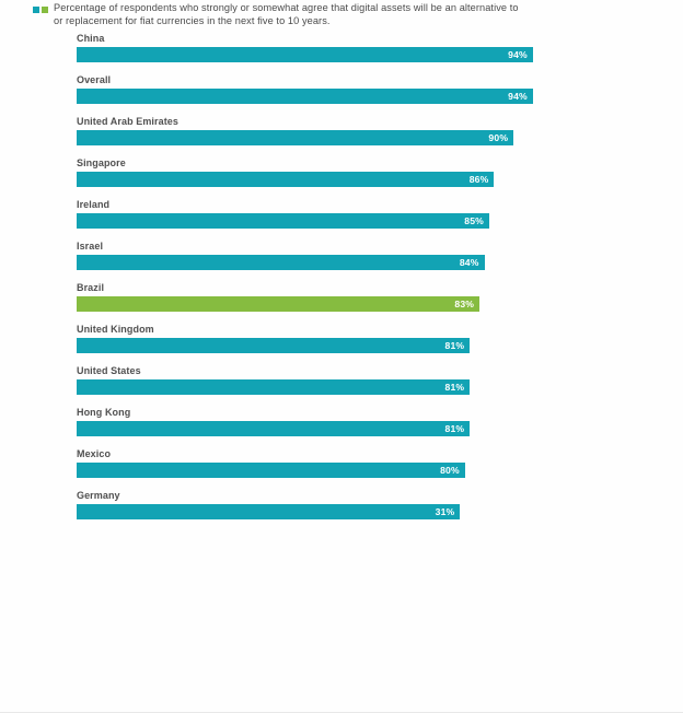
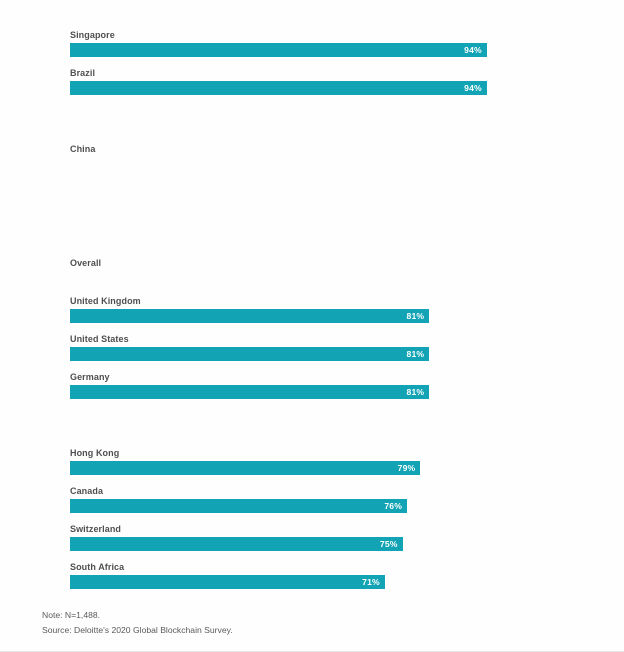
- Percentage of respondents who strongly or somewhat agree that digital assets will be an alternative to
- or replacement for fiat currencies in the next five to 10 years.
- China
+ Singapore
  94%
- Overall
+ Brazil
  94%
- United Arab Emirates
- 90%
- Singapore
+ China
- 86%
- Ireland
- 85%
- Israel
- 84%
- Brazil
+ Overall
- 83%
  United Kingdom
  81%
  United States
  81%
- Hong Kong
+ Germany
  81%
- Mexico
- 80%
- Germany
+ Hong Kong
- 31%
+ 79%
+ Canada
+ 76%
+ Switzerland
+ 75%
+ South Africa
+ 71%
+ Note: N=1,488.
+ Source: Deloitte's 2020 Global Blockchain Survey.
